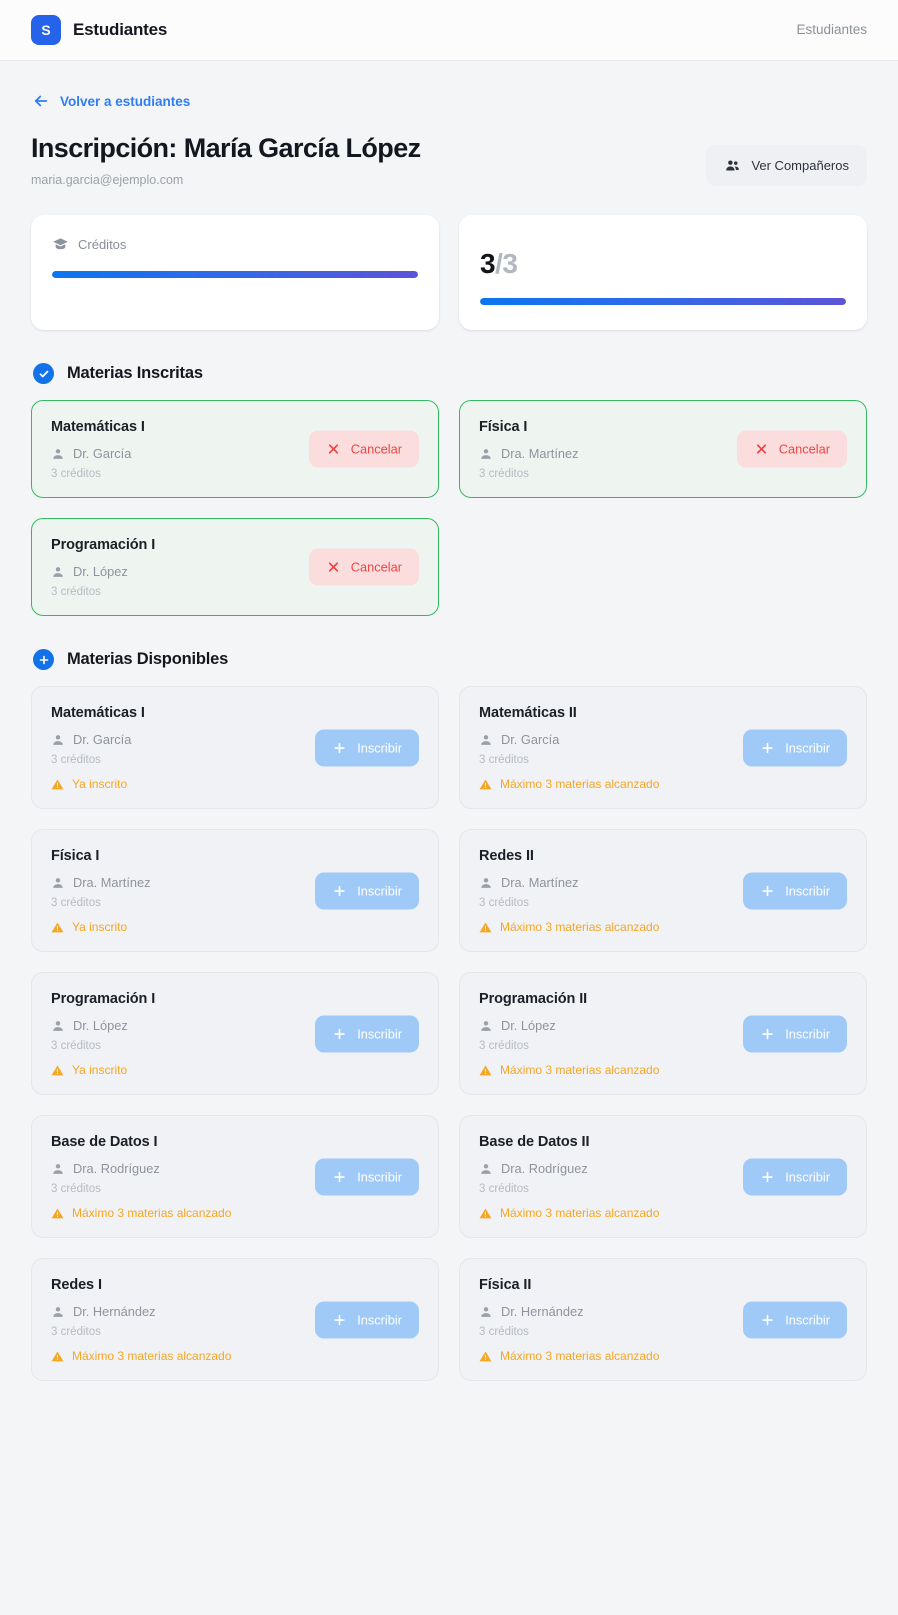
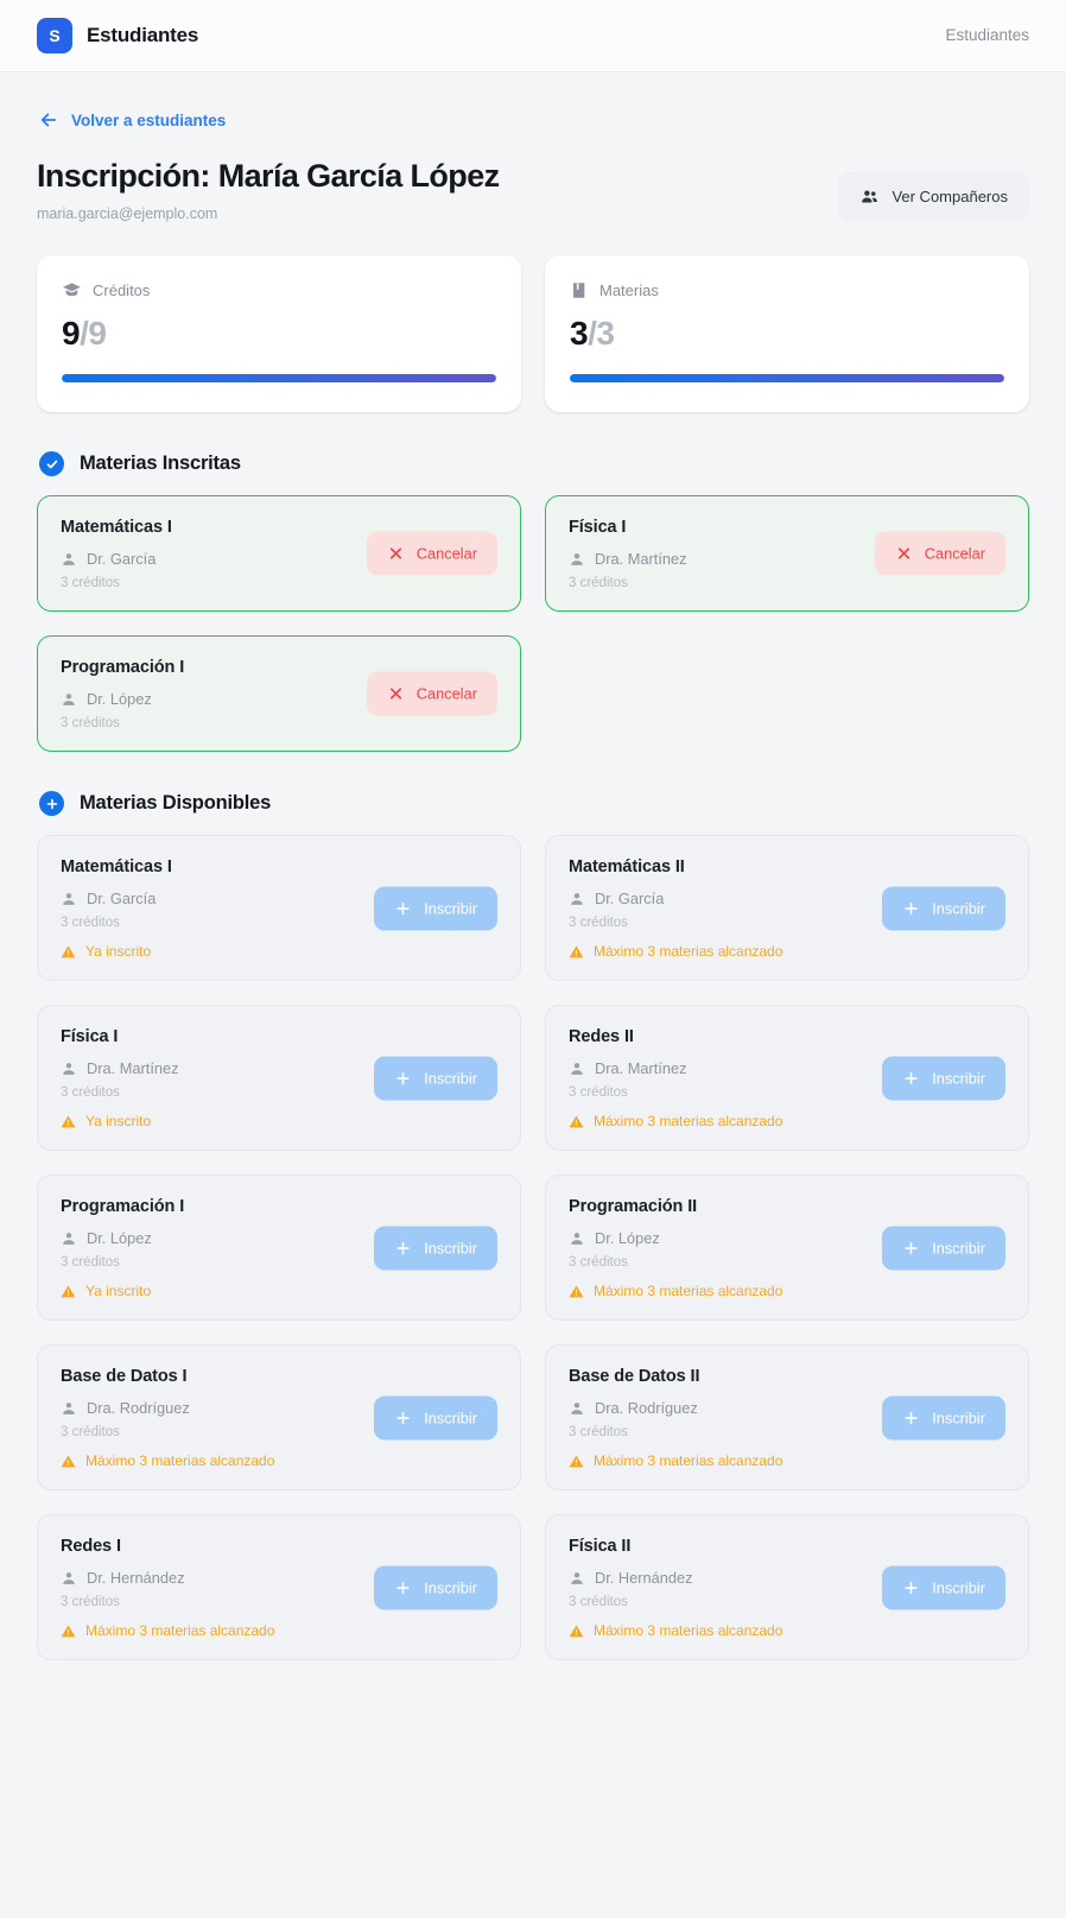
  S
  Estudiantes
  Estudiantes
  Volver a estudiantes
  Inscripción: María García López
  maria.garcia@ejemplo.com
  Ver Compañeros
  Créditos
+ 9/9
+ Materias
  3/3
  Materias Inscritas
  Matemáticas I
  Dr. García
  3 créditos
  Cancelar
  Física I
  Dra. Martínez
  3 créditos
  Cancelar
  Programación I
  Dr. López
  3 créditos
  Cancelar
  Materias Disponibles
  Matemáticas I
  Dr. García
  3 créditos
  Ya inscrito
  Inscribir
  Matemáticas II
  Dr. García
  3 créditos
  Máximo 3 materias alcanzado
  Inscribir
  Física I
  Dra. Martínez
  3 créditos
  Ya inscrito
  Inscribir
  Redes II
  Dra. Martínez
  3 créditos
  Máximo 3 materias alcanzado
  Inscribir
  Programación I
  Dr. López
  3 créditos
  Ya inscrito
  Inscribir
  Programación II
  Dr. López
  3 créditos
  Máximo 3 materias alcanzado
  Inscribir
  Base de Datos I
  Dra. Rodríguez
  3 créditos
  Máximo 3 materias alcanzado
  Inscribir
  Base de Datos II
  Dra. Rodríguez
  3 créditos
  Máximo 3 materias alcanzado
  Inscribir
  Redes I
  Dr. Hernández
  3 créditos
  Máximo 3 materias alcanzado
  Inscribir
  Física II
  Dr. Hernández
  3 créditos
  Máximo 3 materias alcanzado
  Inscribir
